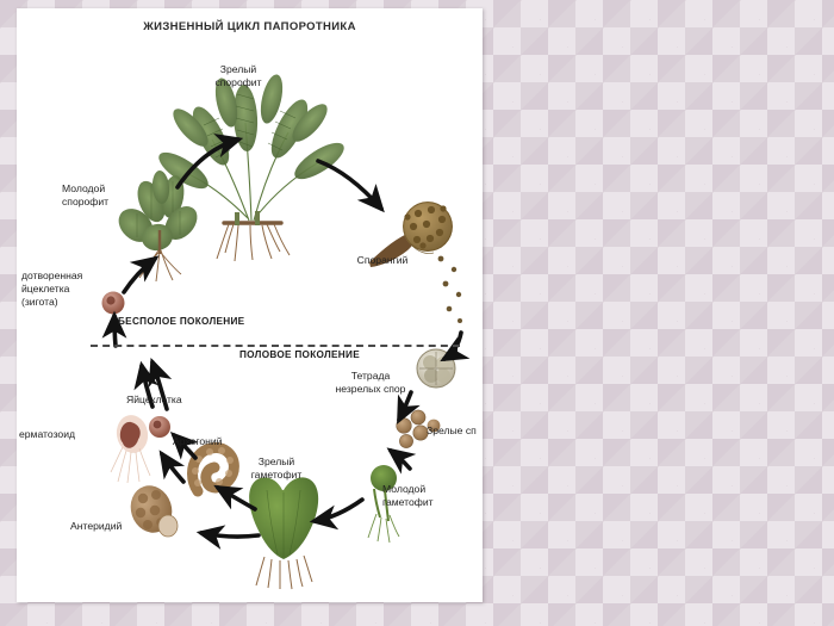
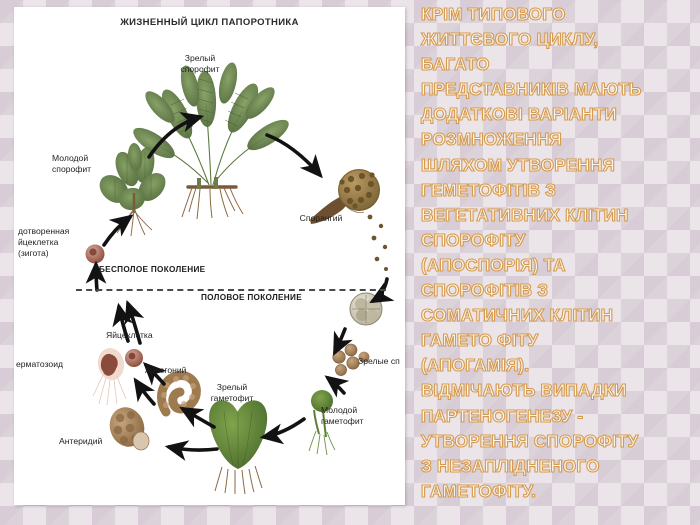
  ЖИЗНЕННЫЙ ЦИКЛ ПАПОРОТНИКА
  Зрелый
  спорофит
  Молодой
  спорофит
  дотворенная
  йцеклетка
  (зигота)
  Спорангий
- Тетрада
- незрелых спор
  Зрелые сп
  Молодой
  гаметофит
  Зрелый
  гаметофит
  Антеридий
  ерматозоид
  Архегоний
  Яйцеклетка
  БЕСПОЛОЕ ПОКОЛЕНИЕ
  ПОЛОВОЕ ПОКОЛЕНИЕ
+ КРІМ ТИПОВОГО
+ ЖИТТЄВОГО ЦИКЛУ,
+ БАГАТО
+ ПРЕДСТАВНИКІВ МАЮТЬ
+ ДОДАТКОВІ ВАРІАНТИ
+ РОЗМНОЖЕННЯ
+ ШЛЯХОМ УТВОРЕННЯ
+ ГЕМЕТОФІТІВ З
+ ВЕГЕТАТИВНИХ КЛІТИН
+ СПОРОФІТУ
+ (АПОСПОРІЯ) ТА
+ СПОРОФІТІВ З
+ СОМАТИЧНИХ КЛІТИН
+ ГАМЕТО ФІТУ
+ (АПОГАМІЯ).
+ ВІДМІЧАЮТЬ ВИПАДКИ
+ ПАРТЕНОГЕНЕЗУ -
+ УТВОРЕННЯ СПОРОФІТУ
+ З НЕЗАПЛІДНЕНОГО
+ ГАМЕТОФІТУ.
